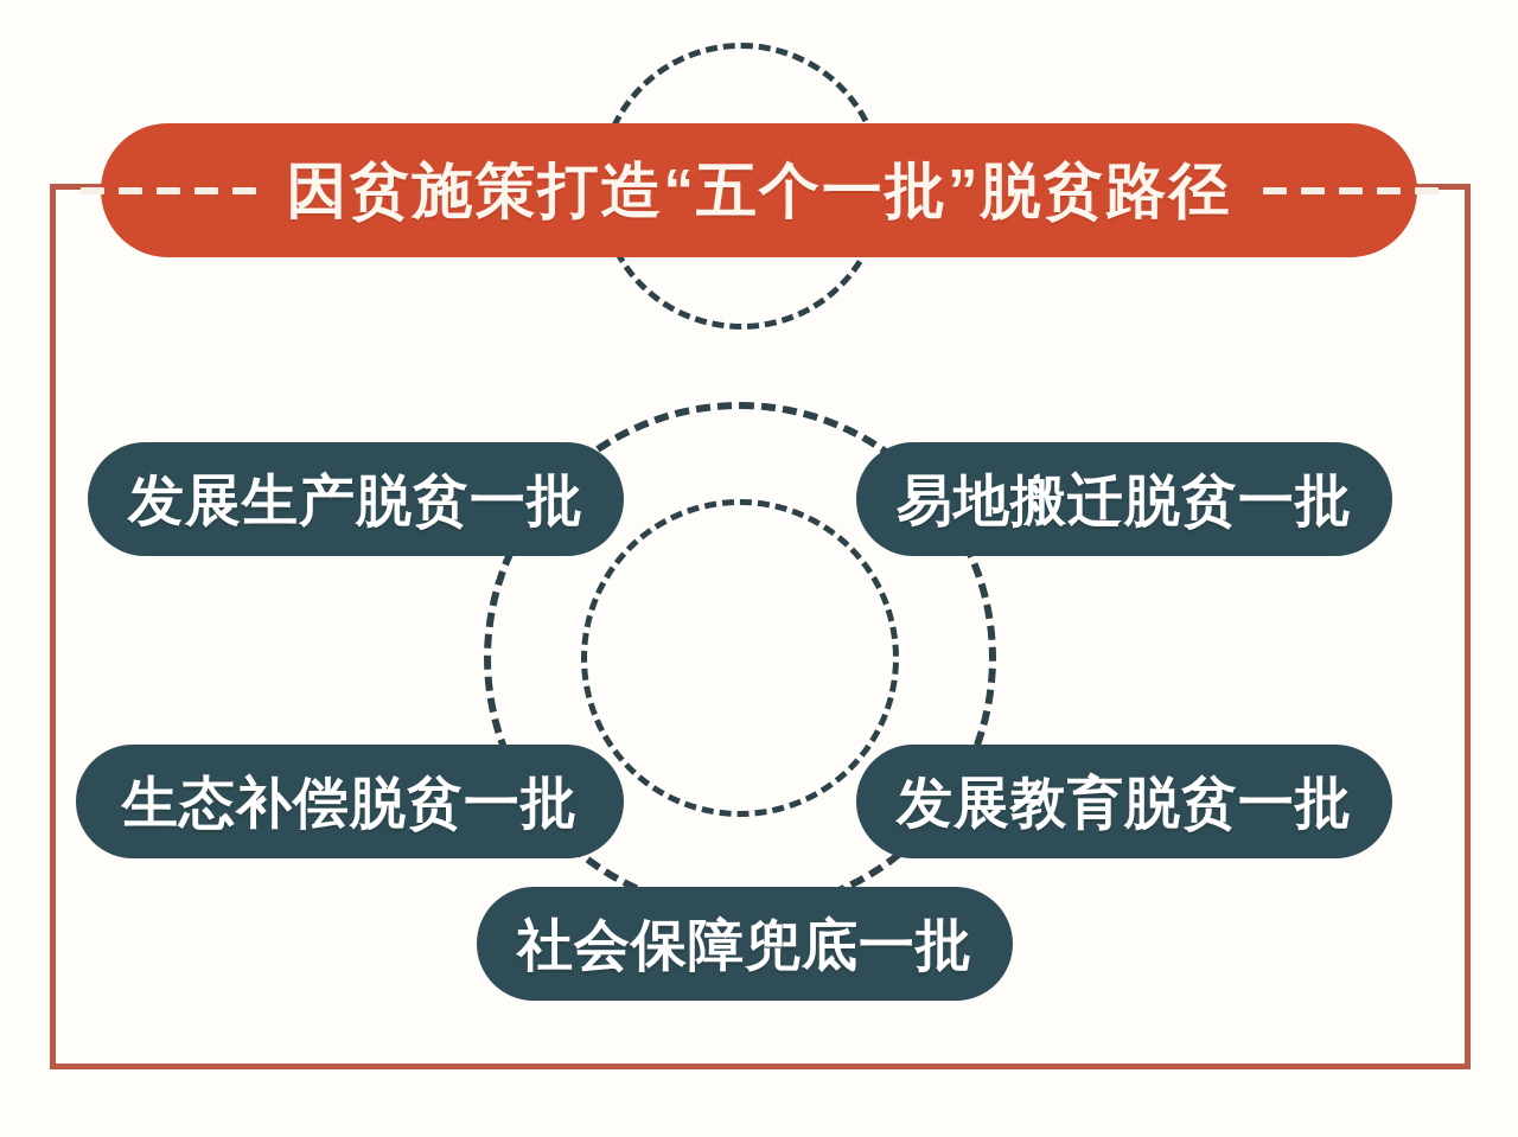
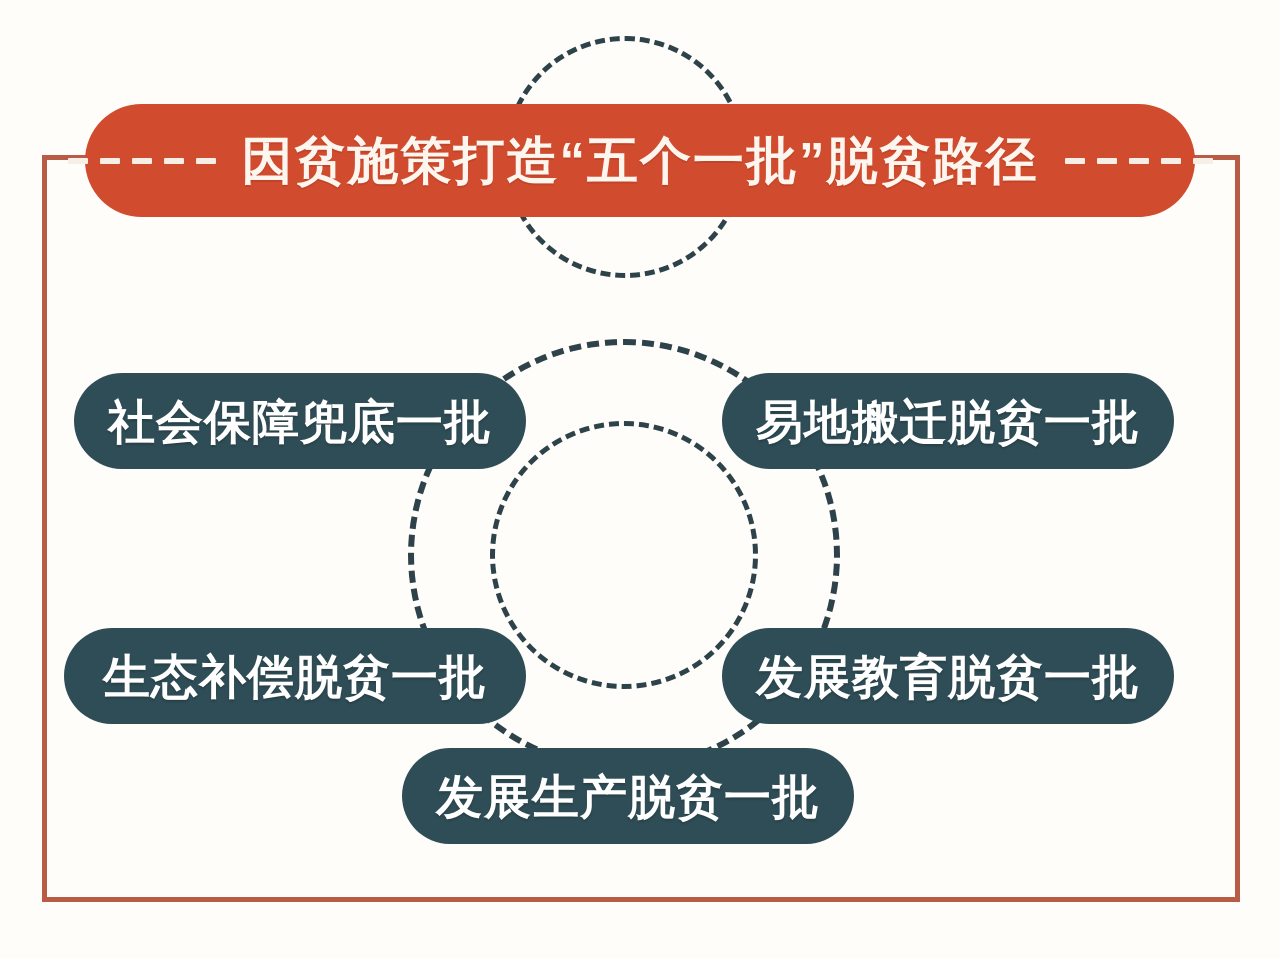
  因贫施策打造“五个一批”脱贫路径
- 发展生产脱贫一批
+ 社会保障兜底一批
  易地搬迁脱贫一批
  生态补偿脱贫一批
  发展教育脱贫一批
- 社会保障兜底一批
+ 发展生产脱贫一批
